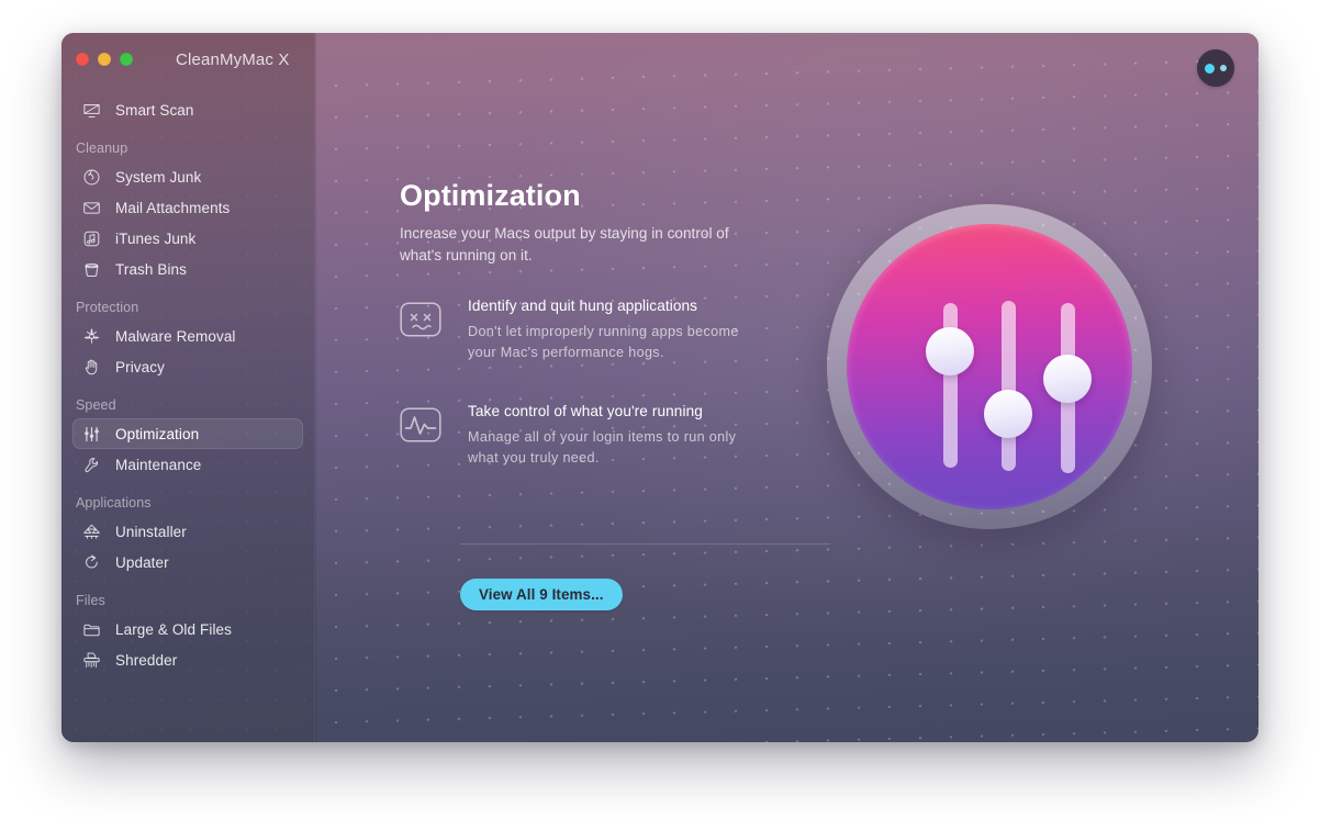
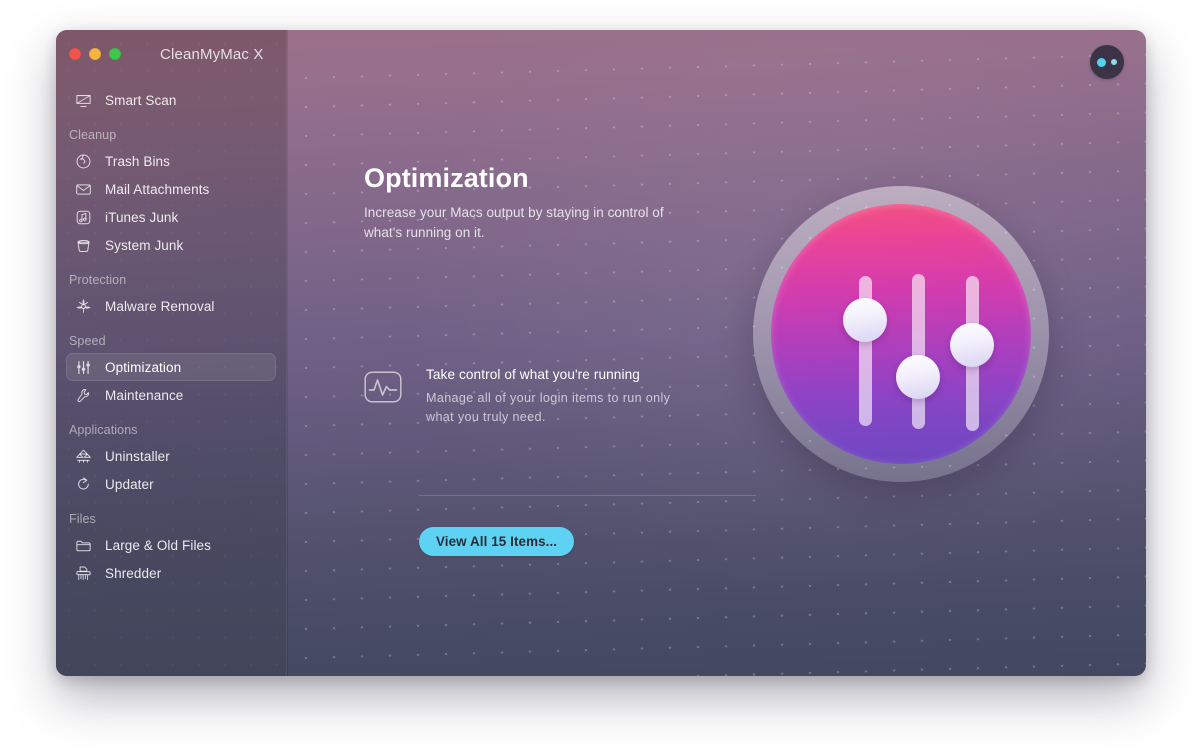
  CleanMyMac X
  Smart Scan
  Cleanup
- System Junk
+ Trash Bins
  Mail Attachments
  iTunes Junk
- Trash Bins
+ System Junk
  Protection
  Malware Removal
- Privacy
  Speed
  Optimization
  Maintenance
  Applications
  Uninstaller
  Updater
  Files
  Large & Old Files
  Shredder
  Optimization
  Increase your Macs output by staying in control of what's running on it.
- Identify and quit hung applications
- Don't let improperly running apps become your Mac's performance hogs.
  Take control of what you're running
  Manage all of your login items to run only what you truly need.
- View All 9 Items...
+ View All 15 Items...
